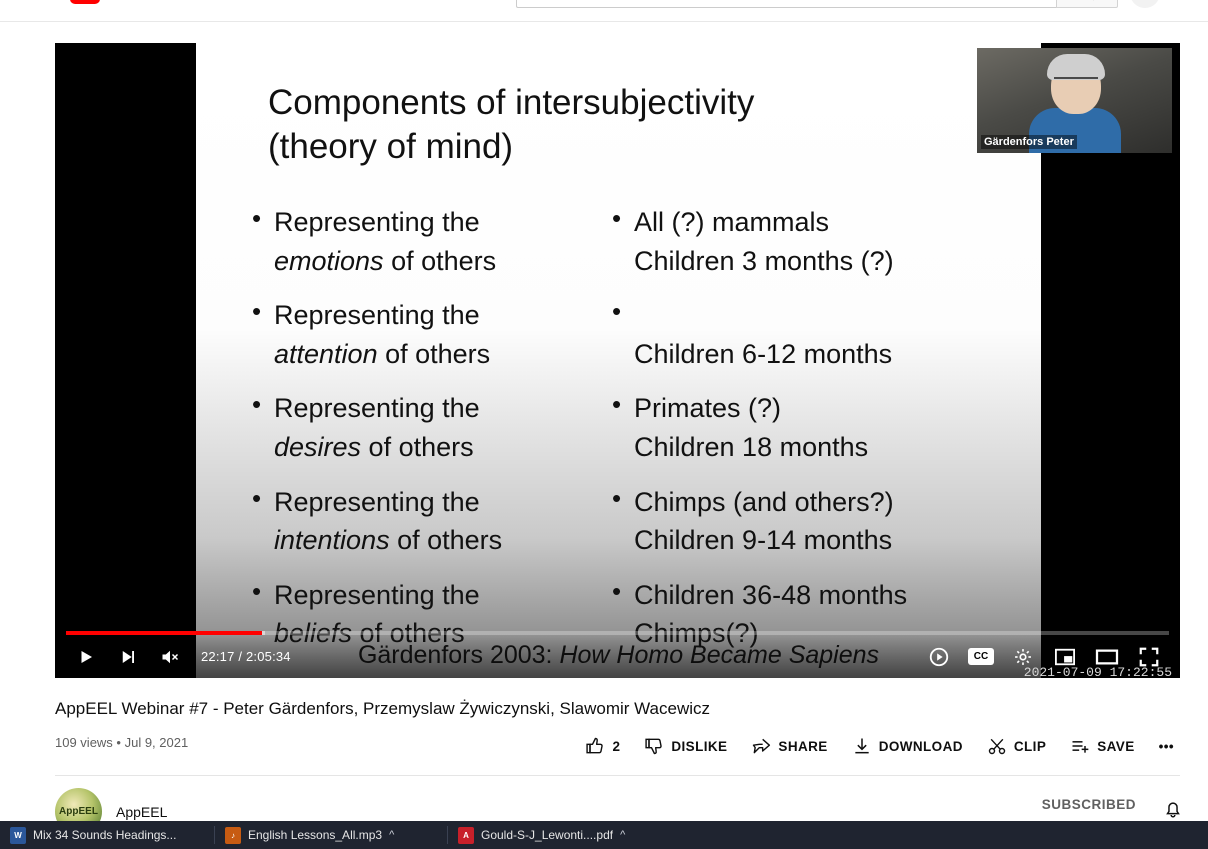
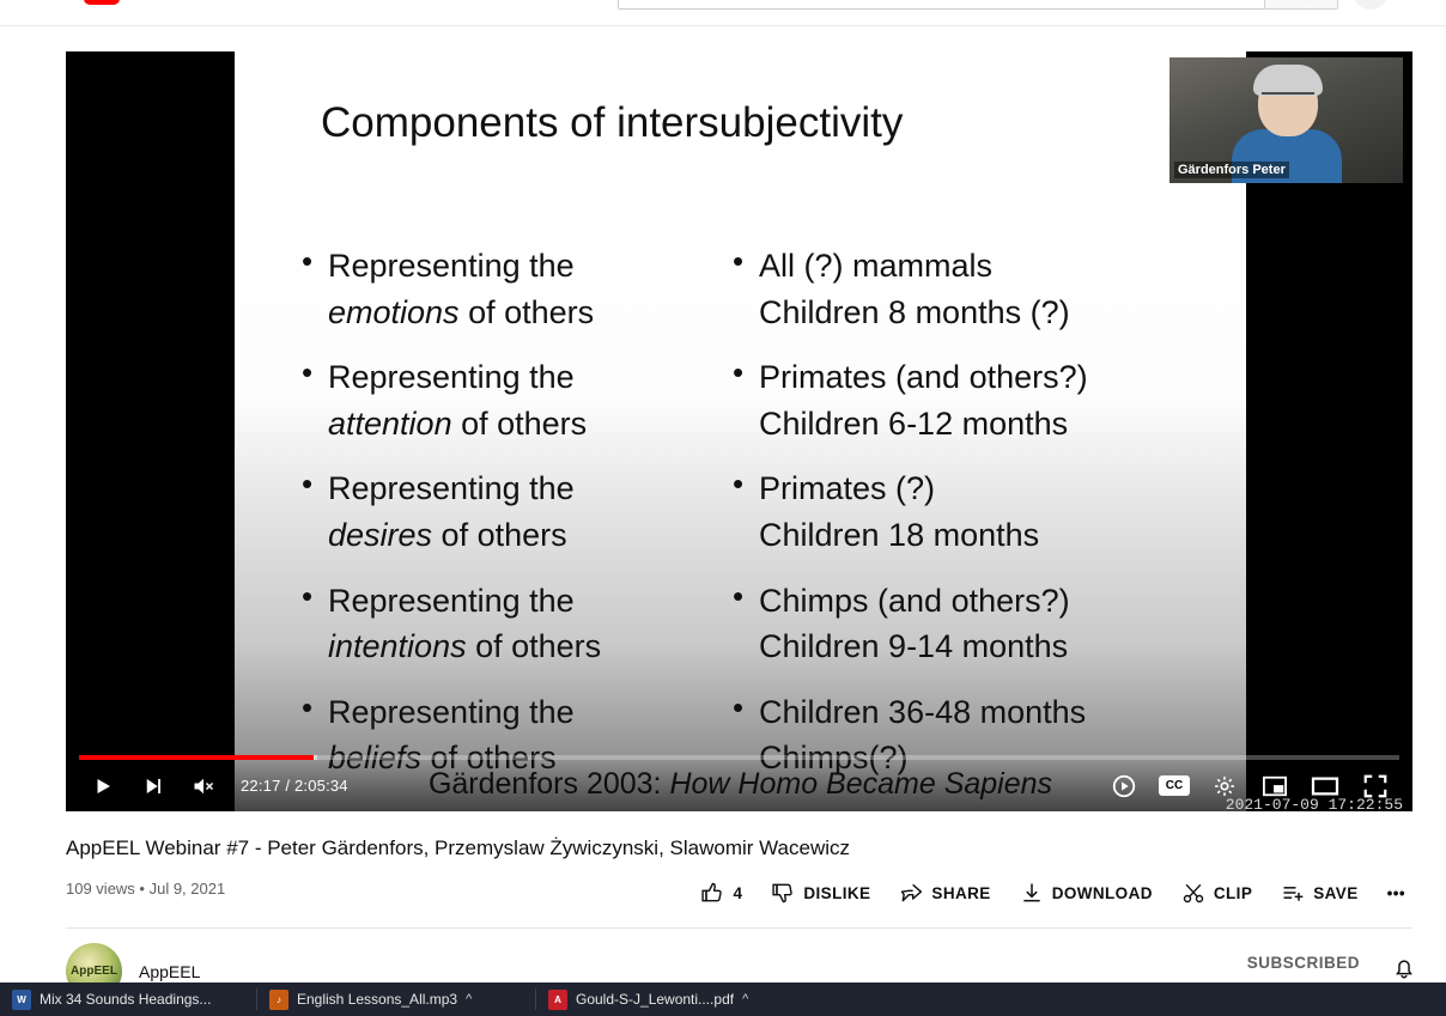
  Components of intersubjectivity
- (theory of mind)
  •
  Representing the
  emotions of others
  •
  Representing the
  attention of others
  •
  Representing the
  desires of others
  •
  Representing the
  intentions of others
  •
  Representing the
  beliefs of others
  •
  All (?) mammals
- Children 3 months (?)
+ Children 8 months (?)
  •
+ Primates (and others?)
  Children 6-12 months
  •
  Primates (?)
  Children 18 months
  •
  Chimps (and others?)
  Children 9-14 months
  •
  Children 36-48 months
  Chimps(?)
  Gärdenfors Peter
  22:17 / 2:05:34
  CC
  2021-07-09 17:22:55
  AppEEL Webinar #7 - Peter Gärdenfors, Przemyslaw Żywiczynski, Slawomir Wacewicz
  109 views • Jul 9, 2021
- 2
+ 4
  DISLIKE
  SHARE
  DOWNLOAD
  CLIP
  SAVE
  •••
  AppEEL
  AppEEL
  SUBSCRIBED
  W
  Mix 34 Sounds Headings...
  ♪
  English Lessons_All.mp3
  ^
  A
  Gould-S-J_Lewonti....pdf
  ^
